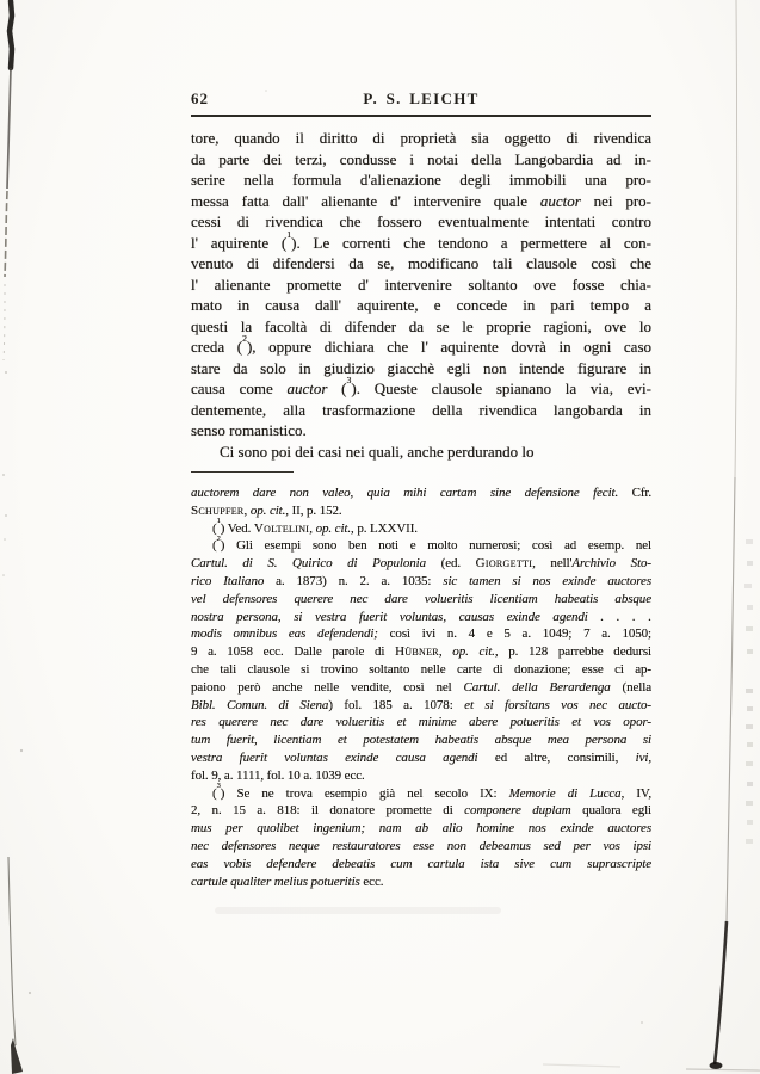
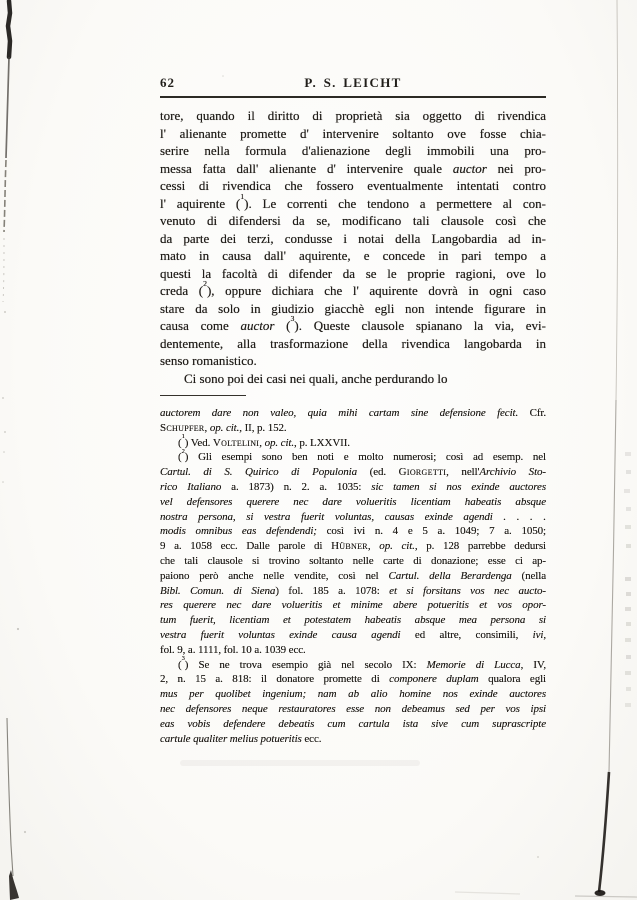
  62
  P. S. LEICHT
  tore, quando il diritto di proprietà sia oggetto di rivendica
- da parte dei terzi, condusse i notai della Langobardia ad in-
+ l' alienante promette d' intervenire soltanto ove fosse chia-
  serire nella formula d'alienazione degli immobili una pro-
  messa fatta dall' alienante d' intervenire quale auctor nei pro-
  cessi di rivendica che fossero eventualmente intentati contro
  l' aquirente (1). Le correnti che tendono a permettere al con-
  venuto di difendersi da se, modificano tali clausole così che
- l' alienante promette d' intervenire soltanto ove fosse chia-
+ da parte dei terzi, condusse i notai della Langobardia ad in-
  mato in causa dall' aquirente, e concede in pari tempo a
  questi la facoltà di difender da se le proprie ragioni, ove lo
  creda (2), oppure dichiara che l' aquirente dovrà in ogni caso
  stare da solo in giudizio giacchè egli non intende figurare in
  causa come auctor (3). Queste clausole spianano la via, evi-
  dentemente, alla trasformazione della rivendica langobarda in
  senso romanistico.
  Ci sono poi dei casi nei quali, anche perdurando lo
  auctorem dare non valeo, quia mihi cartam sine defensione fecit. Cfr.
  Schupfer, op. cit., II, p. 152.
  ( ) Ved. Voltelini, op. cit., p. LXXVII.
  ( ) Gli esempi sono ben noti e molto numerosi; così ad esemp. nel
  Cartul. di S. Quirico di Populonia (ed. Giorgetti, nell'Archivio Sto-
  rico Italiano a. 1873) n. 2. a. 1035: sic tamen si nos exinde auctores
  vel defensores querere nec dare volueritis licentiam habeatis absque
  nostra persona, si vestra fuerit voluntas, causas exinde agendi . . . .
  modis omnibus eas defendendi; così ivi n. 4 e 5 a. 1049; 7 a. 1050;
  9 a. 1058 ecc. Dalle parole di Hübner, op. cit., p. 128 parrebbe dedursi
  che tali clausole si trovino soltanto nelle carte di donazione; esse ci ap-
  paiono però anche nelle vendite, così nel Cartul. della Berardenga (nella
  Bibl. Comun. di Siena) fol. 185 a. 1078: et si forsitans vos nec aucto-
  res querere nec dare volueritis et minime abere potueritis et vos opor-
  tum fuerit, licentiam et potestatem habeatis absque mea persona si
  vestra fuerit voluntas exinde causa agendi ed altre, consimili, ivi,
  fol. 9, a. 1111, fol. 10 a. 1039 ecc.
  ( ) Se ne trova esempio già nel secolo IX: Memorie di Lucca, IV,
  2, n. 15 a. 818: il donatore promette di componere duplam qualora egli
  mus per quolibet ingenium; nam ab alio homine nos exinde auctores
  nec defensores neque restauratores esse non debeamus sed per vos ipsi
  eas vobis defendere debeatis cum cartula ista sive cum suprascripte
  cartule qualiter melius potueritis ecc.
